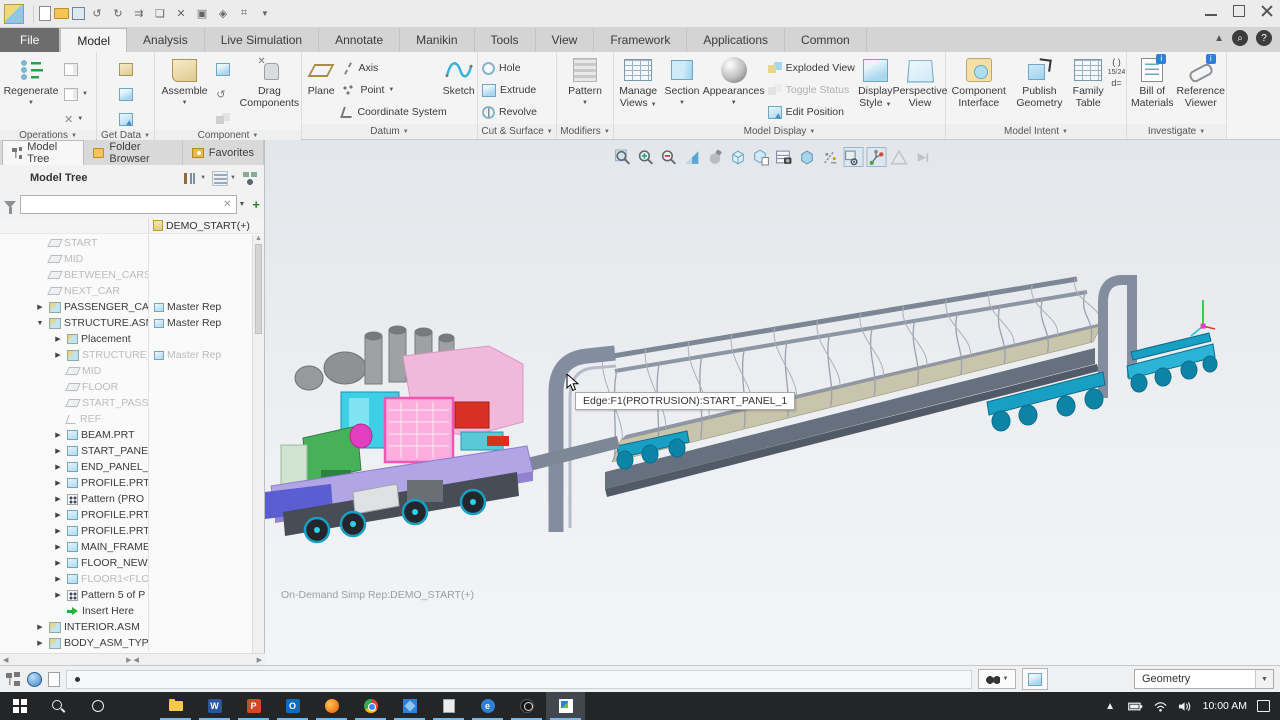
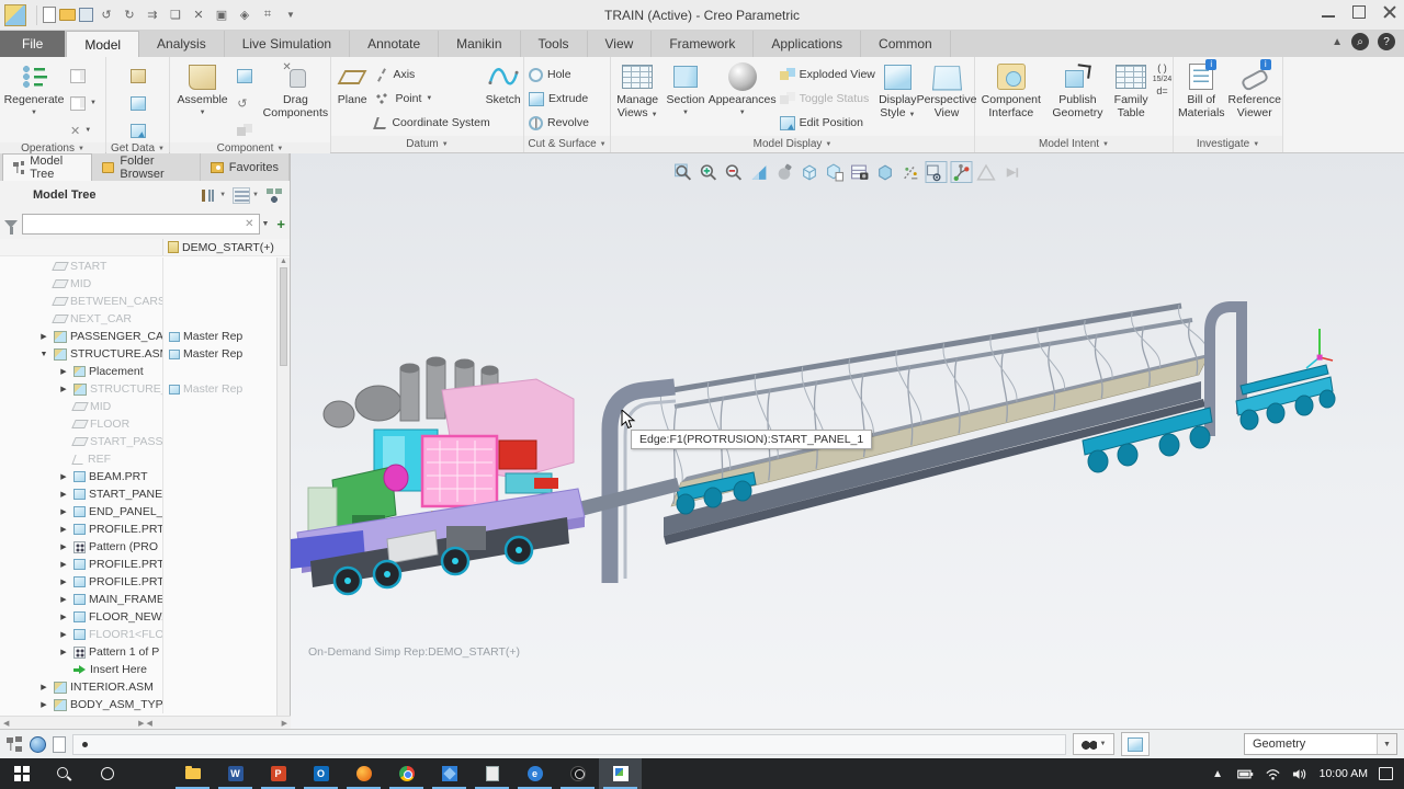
  ↺
  ↻
  ⇉
  ❏
  ✕
  ▣
  ◈
  ⌗
  ▼
+ TRAIN (Active) - Creo Parametric
  File
  Model
  Analysis
  Live Simulation
  Annotate
  Manikin
  Tools
  View
  Framework
  Applications
  Common
  ▲
  ⌕
  ?
  Regenerate
  ✕
  Operations
  Get Data
  Assemble
  ↺
  Drag Components
  Component
  Plane
  Axis
  Point
  Coordinate System
  Sketch
  Datum
  Hole
  Extrude
  Revolve
  Cut & Surface
- Pattern
- Modifiers
  Manage Views
  Section
  Appearances
  Exploded View
  Toggle Status
  Edit Position
  Display Style
  Perspective View
  Model Display
  Component Interface
  Publish Geometry
  Family Table
  ( )
  d=
  Model Intent
  Bill of Materials
  Reference Viewer
  Investigate
  Model Tree
  Folder Browser
  Favorites
  Model Tree
  ✕
  +
  DEMO_START(+)
  START
  MID
  BETWEEN_CARS
  NEXT_CAR
  PASSENGER_CA
  Master Rep
  STRUCTURE.AS
  Master Rep
  Placement
  STRUCTURE
  Master Rep
  MID
  FLOOR
  START_PASS
  REF
  BEAM.PRT
  START_PANE
  END_PANEL_
  PROFILE.PRT
  Pattern (PRO
  PROFILE.PRT
  PROFILE.PRT
  MAIN_FRAME
  FLOOR_NEW
  FLOOR1<FLO
- Pattern 5 of P
+ Pattern 1 of P
  Insert Here
  INTERIOR.ASM
  BODY_ASM_TYP
  Edge:F1(PROTRUSION):START_PANEL_1
  On-Demand Simp Rep:DEMO_START(+)
  Geometry
  W
  P
  O
  e
  ▲
  10:00 AM
